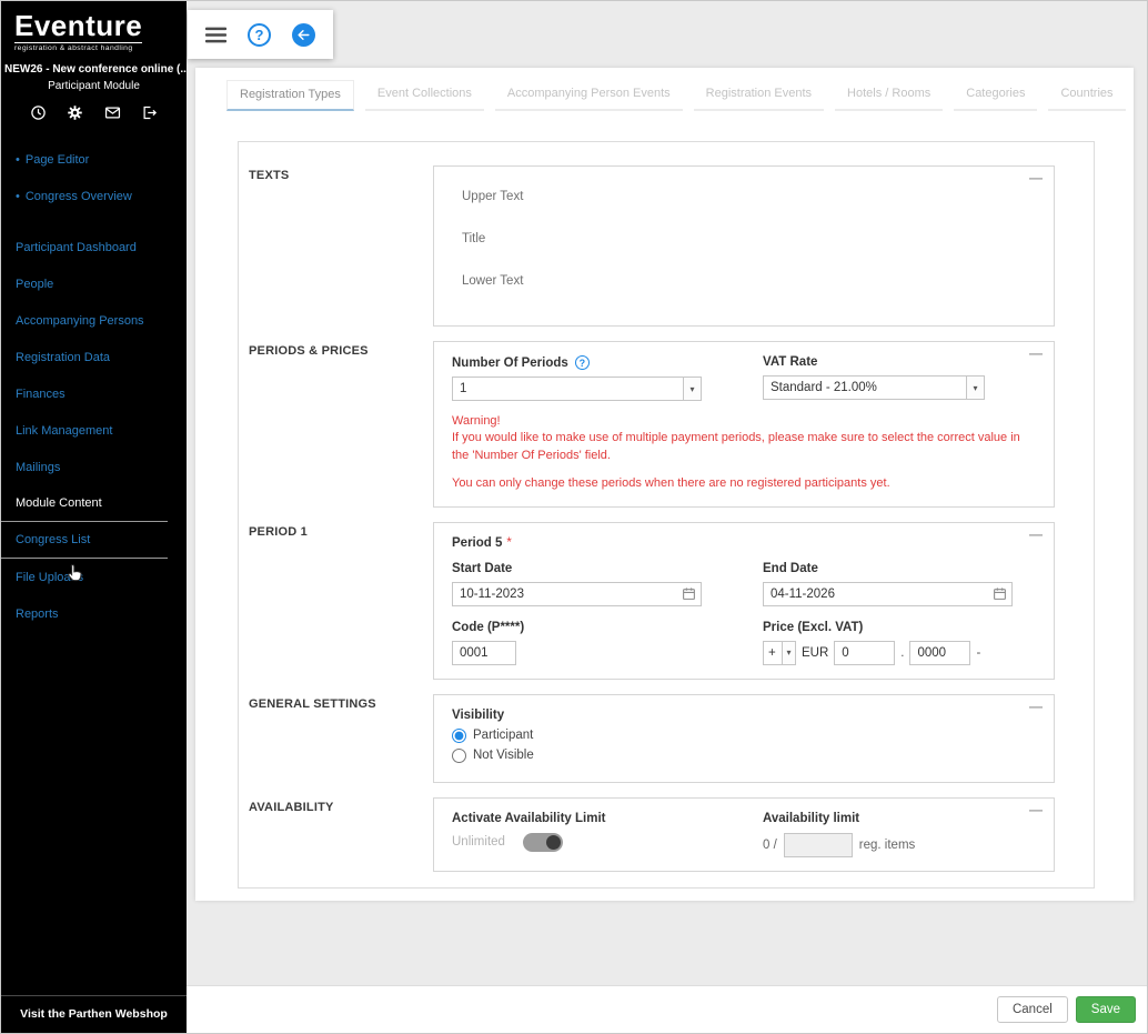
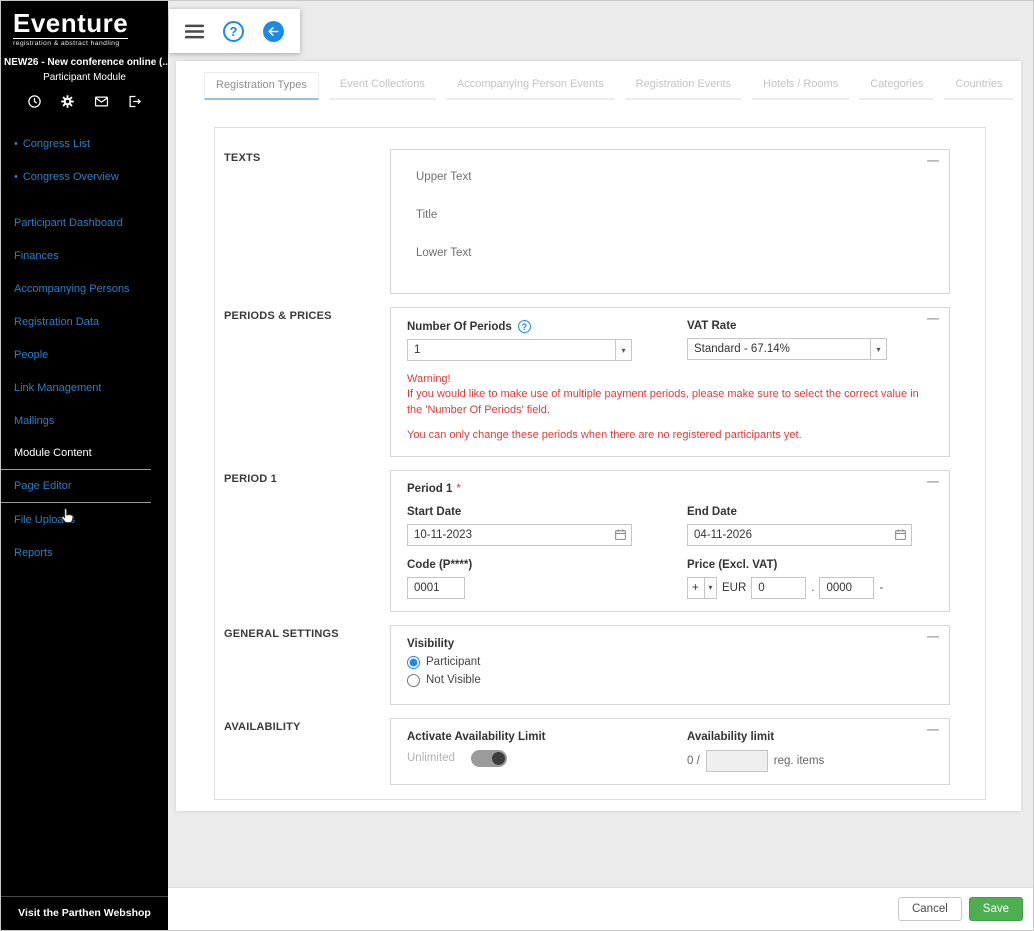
  Eventure
  NEW26 - New conference online (..
  Participant Module
  •
- Page Editor
+ Congress List
  •
  Congress Overview
  Participant Dashboard
- People
+ Finances
  Accompanying Persons
  Registration Data
- Finances
+ People
  Link Management
  Mailings
  Module Content
- Congress List
+ Page Editor
  File Uploa
  Reports
  Visit the Parthen Webshop
  ?
  Registration Types
  Event Collections
  Accompanying Person Events
  Registration Events
  Hotels / Rooms
  Categories
  Countries
  TEXTS
  —
  Upper Text
  Title
  Lower Text
  PERIODS & PRICES
  —
  Number Of Periods
  ?
  1
  ▾
  VAT Rate
- Standard - 21.00%
+ Standard - 67.14%
  ▾
  Warning!
  If you would like to make use of multiple payment periods, please make sure to select the correct value in the 'Number Of Periods' field.
  You can only change these periods when there are no registered participants yet.
  PERIOD 1
  —
- Period 5 *
+ Period 1 *
  Start Date
  10-11-2023
  End Date
  04-11-2026
  Code (P****)
  0001
  Price (Excl. VAT)
  +
  ▾
  EUR
  0
  .
  0000
  -
  GENERAL SETTINGS
  —
  Visibility
  Participant
  Not Visible
  AVAILABILITY
  —
  Activate Availability Limit
  Unlimited
  Availability limit
  0 /
  reg. items
  Cancel
  Save
